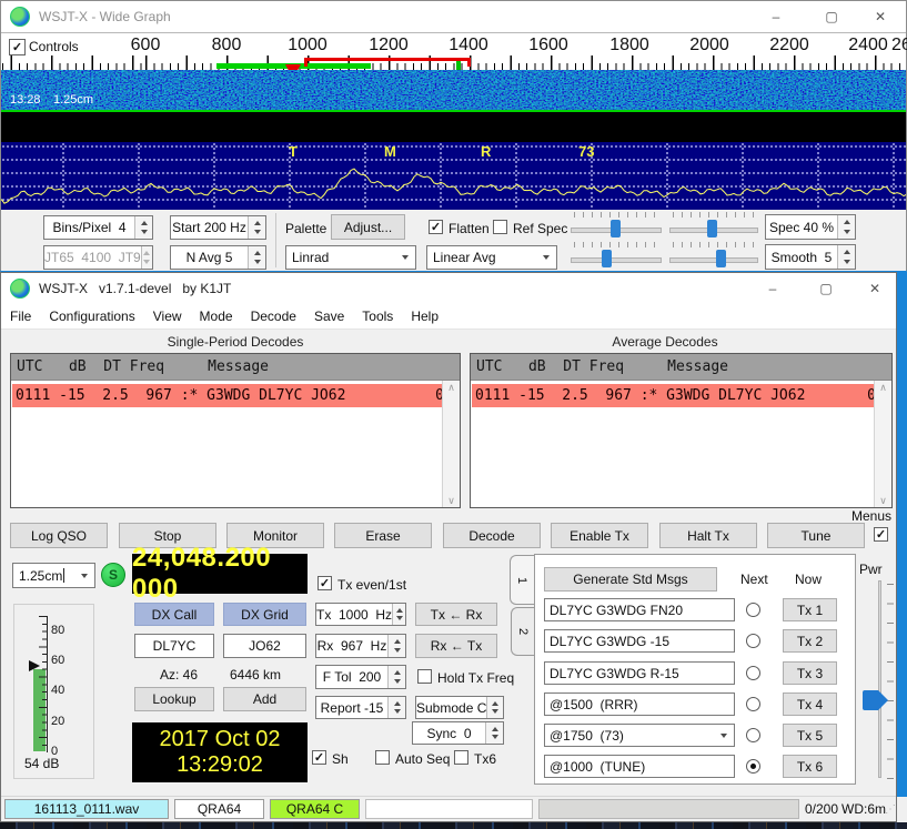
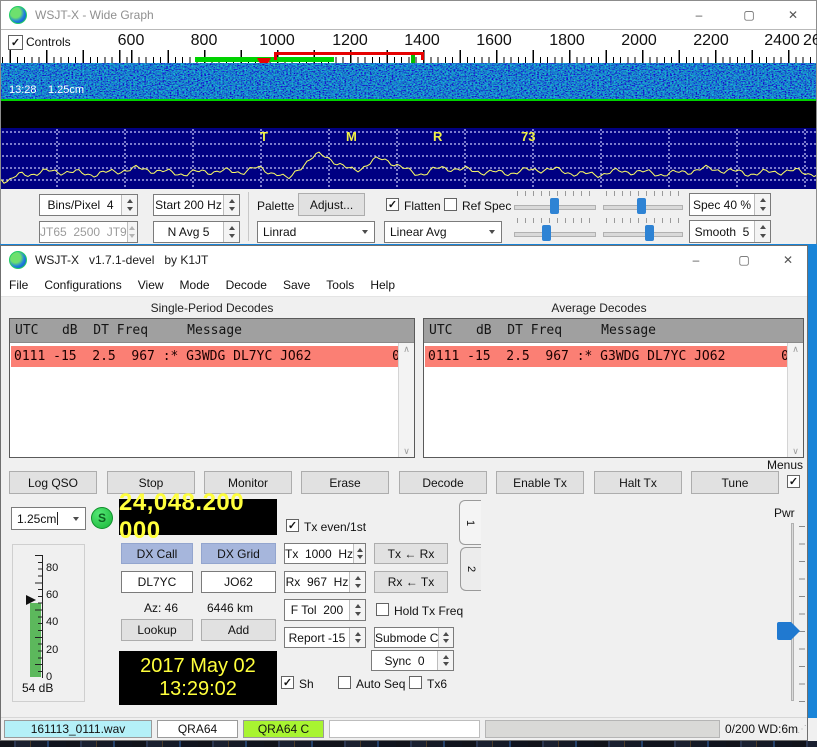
  WSJT-X - Wide Graph
  –
  ▢
  ✕
  Controls
  600
  800
  1000
  1200
  1400
  1600
  1800
  2000
  2200
  2400
  26
  13:28
  1.25cm
  T
  M
  R
  73
  Bins/Pixel 4
  Start 200 Hz
  Palette
  Adjust...
  Flatten
  Ref Spec
  Spec 40 %
- JT65 4100 JT9
+ JT65 2500 JT9
  N Avg 5
  Linrad
  Linear Avg
  Smooth 5
  WSJT-X v1.7.1-devel by K1JT
  –
  ▢
  ✕
  File
  Configurations
  View
  Mode
  Decode
  Save
  Tools
  Help
  Single-Period Decodes
  Average Decodes
  UTC dB DT Freq Message
  0111 -15 2.5 967 :* G3WDG DL7YC JO62
  0
  ∧
  ∨
  UTC dB DT Freq Message
  0111 -15 2.5 967 :* G3WDG DL7YC JO62
  0
  ∧
  ∨
  Log QSO
  Stop
  Monitor
  Erase
  Decode
  Enable Tx
  Halt Tx
  Tune
  Menus
  1.25cm
  S
  24,048.200 000
  Tx even/1st
  80
  60
  40
  20
  0
  54 dB
  DX Call
  DX Grid
  DL7YC
  JO62
  Az: 46
  6446 km
  Lookup
  Add
- 2017 Oct 02
+ 2017 May 02
  13:29:02
  Tx 1000 Hz
  Rx 967 Hz
  F Tol 200
  Report -15
  Tx ← Rx
  Rx ← Tx
  Hold Tx Freq
  Submode C
  Sync 0
  Sh
  Auto Seq
  Tx6
- Generate Std Msgs
- Next
- Now
- DL7YC G3WDG FN20
- Tx 1
- DL7YC G3WDG -15
- Tx 2
- DL7YC G3WDG R-15
- Tx 3
- @1500 (RRR)
- Tx 4
- @1750 (73)
- Tx 5
- @1000 (TUNE)
- Tx 6
  Pwr
  161113_0111.wav
  QRA64
  QRA64 C
  0/200
  WD:6m
  ⋰
